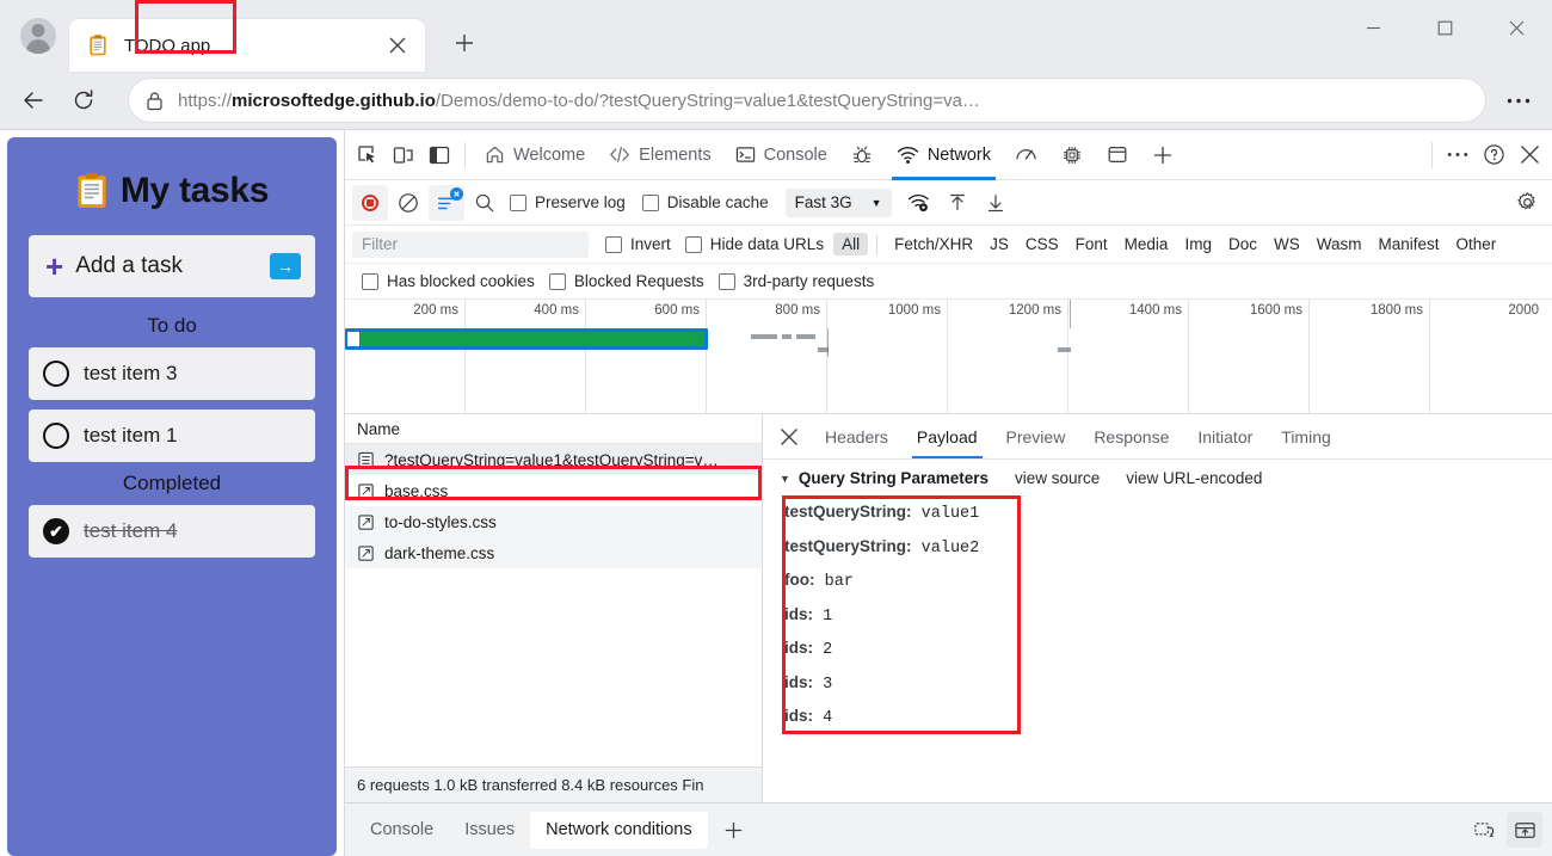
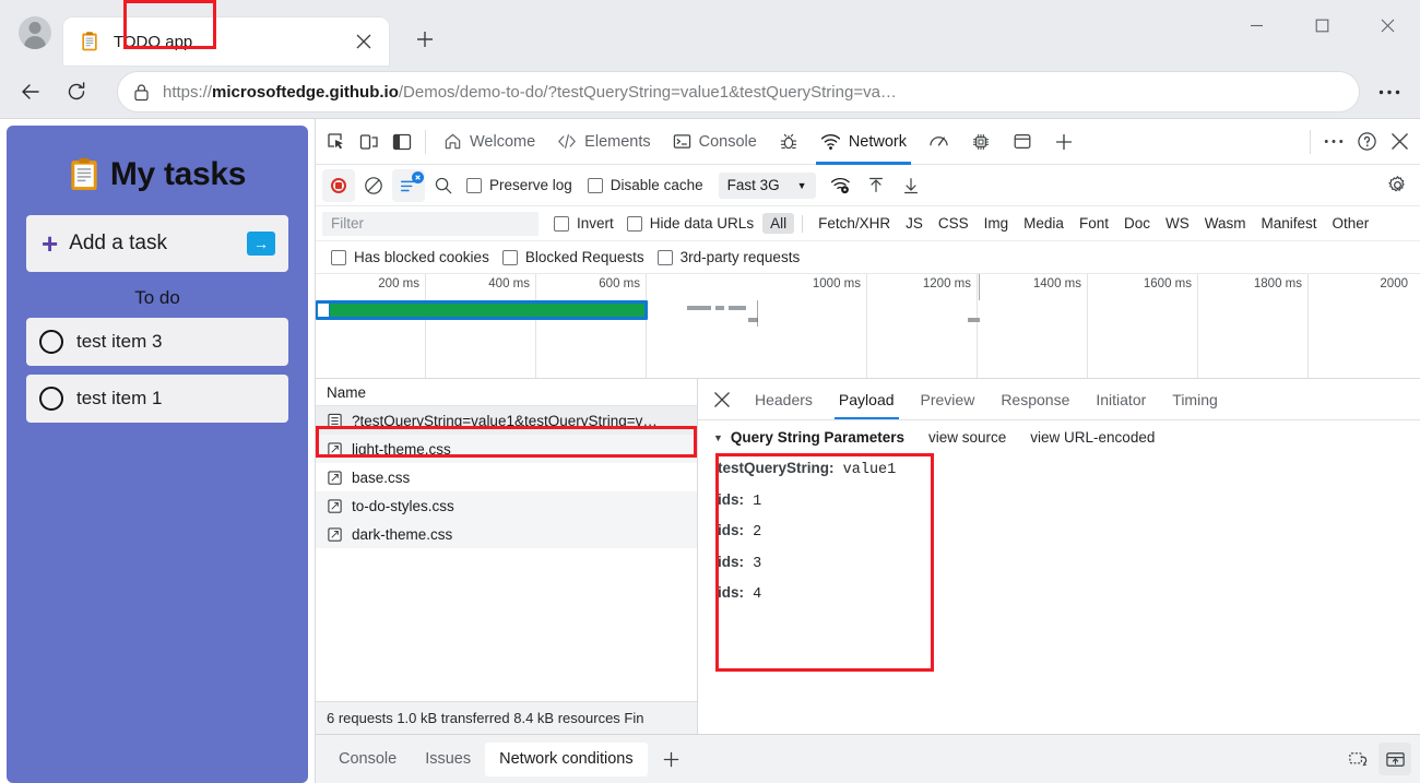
  TODO app
  https://microsoftedge.github.io/Demos/demo-to-do/?testQueryString=value1&testQueryString=va…
  My tasks
  +
  Add a task
  →
  To do
  test item 3
  test item 1
- Completed
- ✔
- test item 4
  Welcome
  Elements
  Console
  Network
  Preserve log
  Disable cache
  Fast 3G
  ▼
  Filter
  Invert
  Hide data URLs
  All
  Fetch/XHR
  JS
  CSS
- Font
+ Img
  Media
- Img
+ Font
  Doc
  WS
  Wasm
  Manifest
  Other
  Has blocked cookies
  Blocked Requests
  3rd-party requests
  200 ms
  400 ms
  600 ms
- 800 ms
  1000 ms
  1200 ms
  1400 ms
  1600 ms
  1800 ms
  2000
  Name
  ?testQueryString=value1&testQueryString=v…
+ light-theme.css
  base.css
  to-do-styles.css
  dark-theme.css
  6 requests 1.0 kB transferred 8.4 kB resources Fin
  Headers
  Payload
  Preview
  Response
  Initiator
  Timing
  ▼
  Query String Parameters
  view source
  view URL-encoded
  testQueryString: value1
- testQueryString: value2
- foo: bar
  ids: 1
  ids: 2
  ids: 3
  ids: 4
  Console
  Issues
  Network conditions
